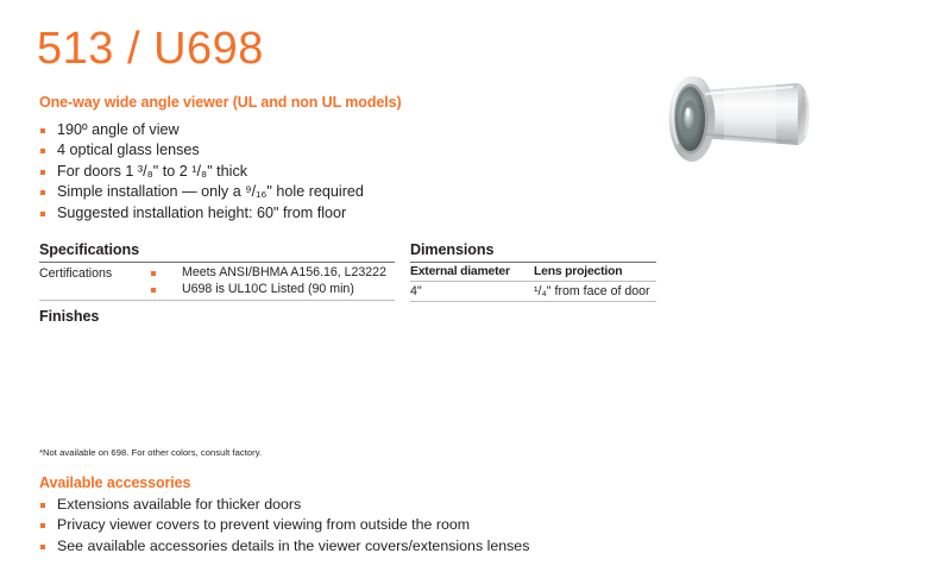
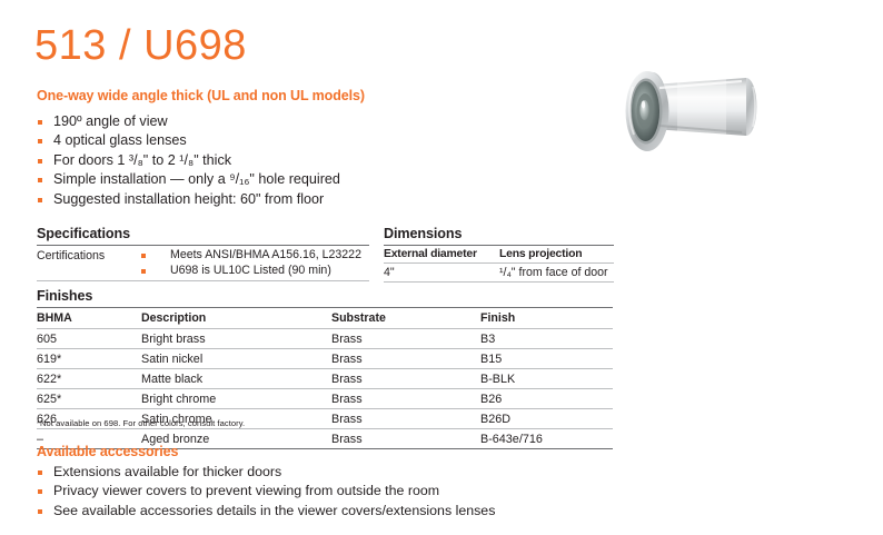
  513 / U698
- One-way wide angle viewer (UL and non UL models)
+ One-way wide angle thick (UL and non UL models)
  190º angle of view
  4 optical glass lenses
  For doors 1 ³/₈" to 2 ¹/₈" thick
  Simple installation — only a ⁹/₁₆" hole required
  Suggested installation height: 60" from floor
  Specifications
  Certifications	Meets ANSI/BHMA A156.16, L23222 U698 is UL10C Listed (90 min)
  Dimensions
  External diameter	Lens projection
  4"	¹/₄" from face of door
  Finishes
+ BHMA	Description	Substrate	Finish
+ 605	Bright brass	Brass	B3
+ 619*	Satin nickel	Brass	B15
+ 622*	Matte black	Brass	B-BLK
+ 625*	Bright chrome	Brass	B26
+ 626	Satin chrome	Brass	B26D
+ –	Aged bronze	Brass	B-643e/716
  *Not available on 698. For other colors, consult factory.
  Available accessories
  Extensions available for thicker doors
  Privacy viewer covers to prevent viewing from outside the room
  See available accessories details in the viewer covers/extensions lenses
